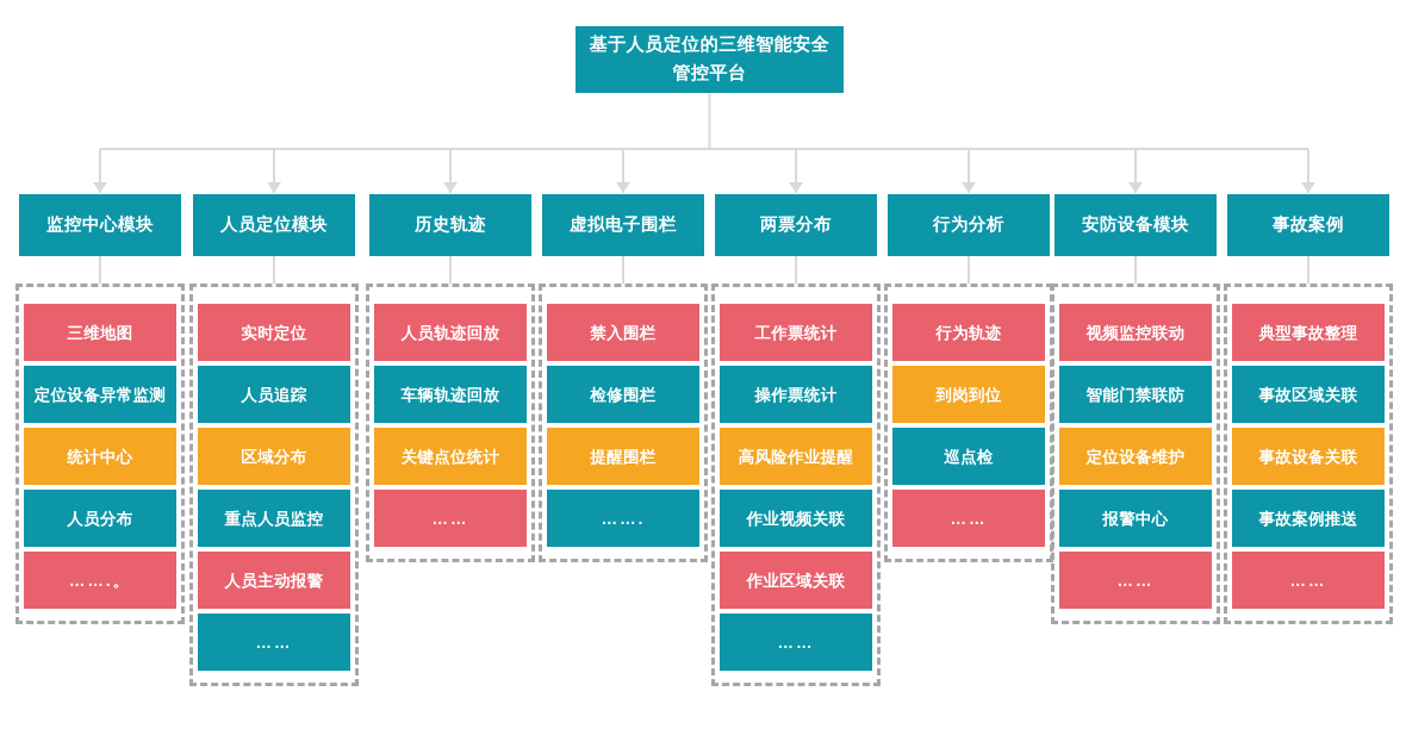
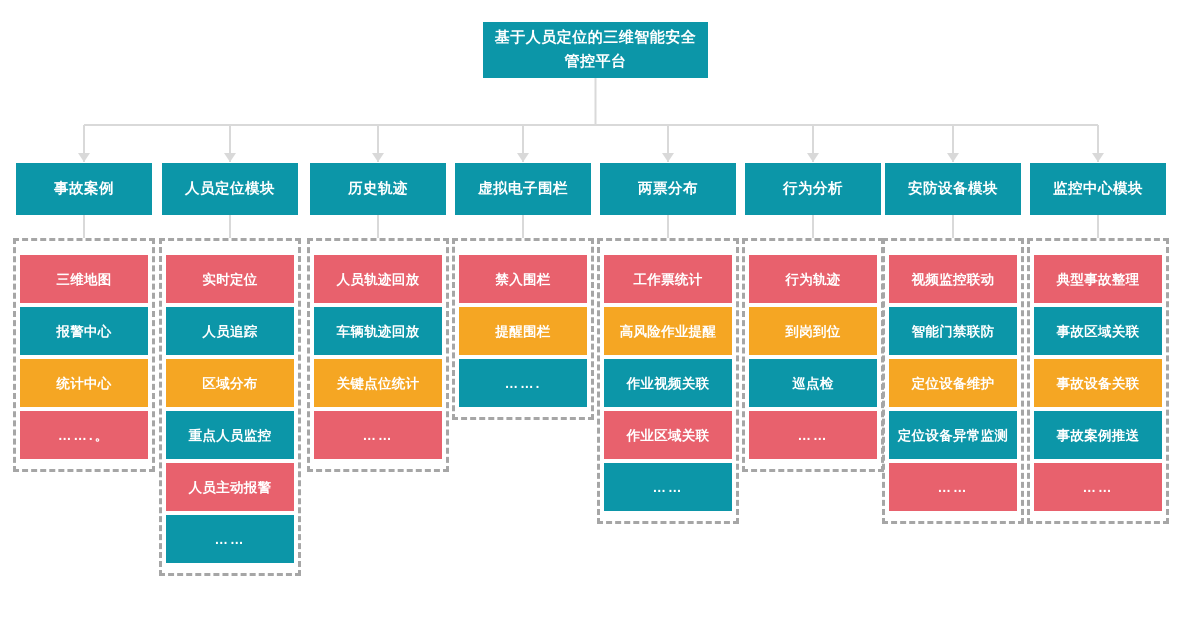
  基于人员定位的三维智能安全管控平台
- 监控中心模块
+ 事故案例
  三维地图
- 定位设备异常监测
+ 报警中心
  统计中心
- 人员分布
  …….。
  人员定位模块
  实时定位
  人员追踪
  区域分布
  重点人员监控
  人员主动报警
  ……
  历史轨迹
  人员轨迹回放
  车辆轨迹回放
  关键点位统计
  ……
  虚拟电子围栏
  禁入围栏
- 检修围栏
  提醒围栏
  …….
  两票分布
  工作票统计
- 操作票统计
  高风险作业提醒
  作业视频关联
  作业区域关联
  ……
  行为分析
  行为轨迹
  到岗到位
  巡点检
  ……
  安防设备模块
  视频监控联动
  智能门禁联防
  定位设备维护
- 报警中心
+ 定位设备异常监测
  ……
- 事故案例
+ 监控中心模块
  典型事故整理
  事故区域关联
  事故设备关联
  事故案例推送
  ……
